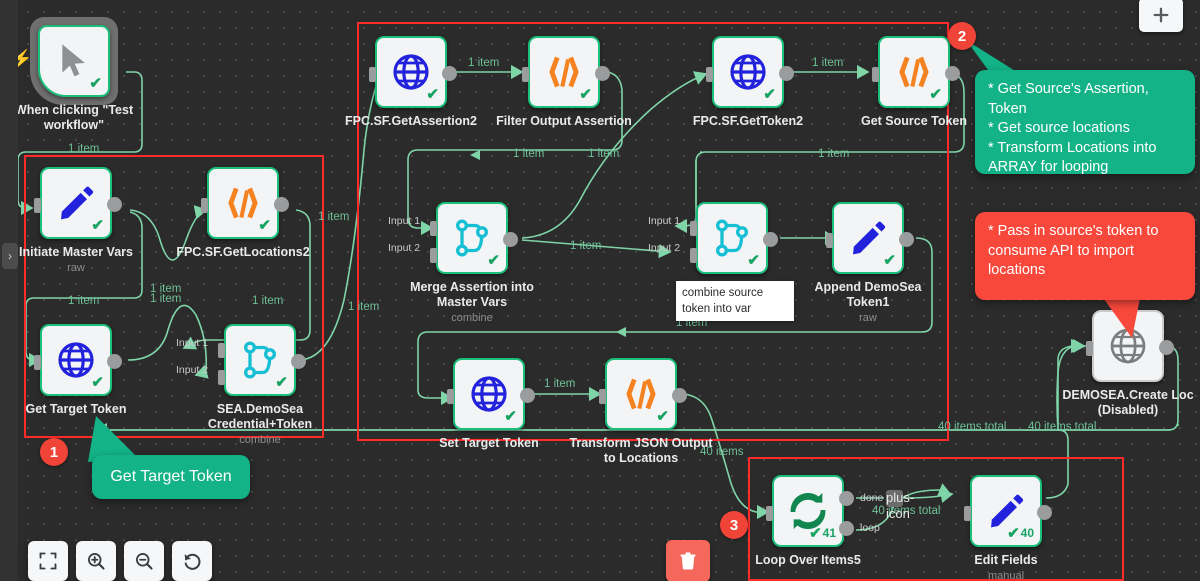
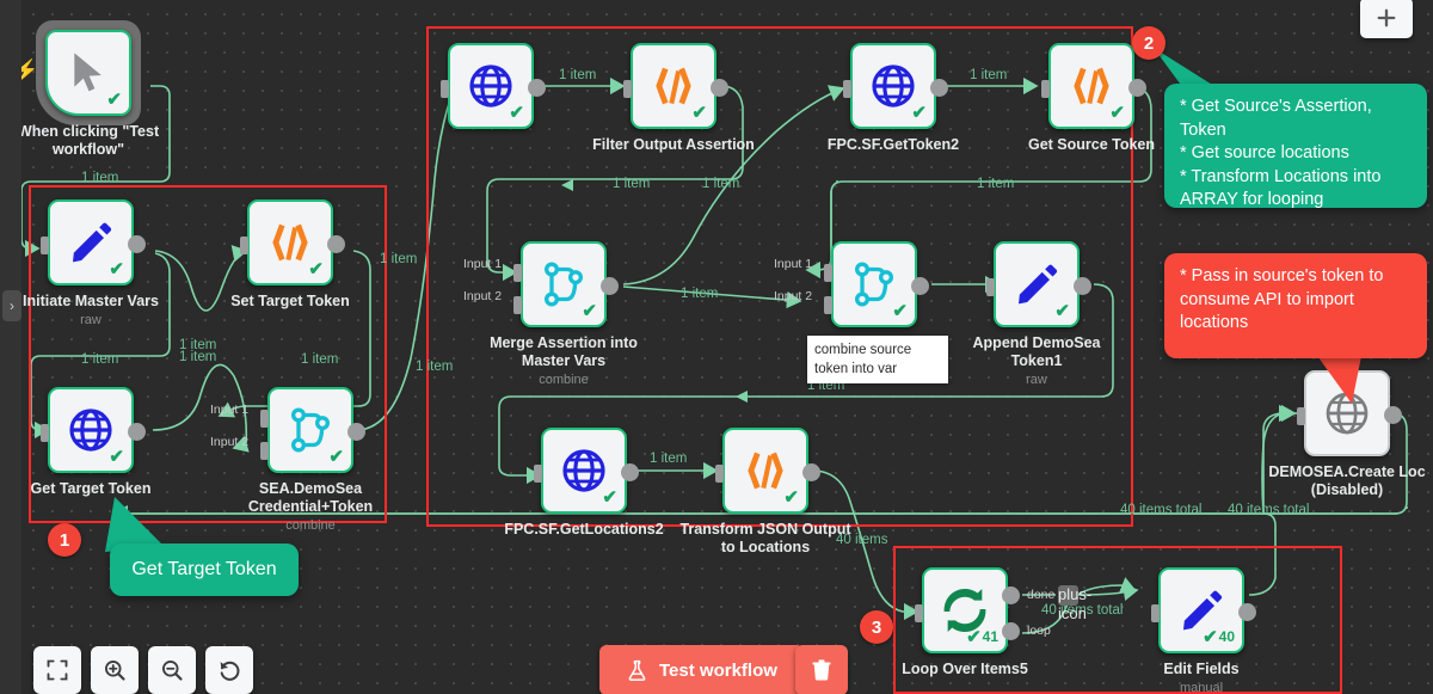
  1
  2
  3
  ✔
  ⚡
  When clicking "Test
  workflow"
  ✔
  Initiate Master Vars
  raw
  ✔
- FPC.SF.GetLocations2
+ Set Target Token
  ✔
  Get Target Token
  Input 1
  Input 2
  ✔
  SEA.DemoSea
  Credential+Token
  combine
  ✔
- FPC.SF.GetAssertion2
  ✔
  Filter Output Assertion
  ✔
  FPC.SF.GetToken2
  ✔
  Get Source Token
  Input 1
  Input 2
  ✔
  Merge Assertion into
  Master Vars
  combine
  Input 1
  Input 2
  ✔
  combine source
  token into var
  ✔
  Append DemoSea
  Token1
  raw
  ✔
- Set Target Token
+ FPC.SF.GetLocations2
  ✔
  Transform JSON Output
  to Locations
  DEMOSEA.Create Loc
  (Disabled)
  done
  loop
  ✔
  41
  Loop Over Items5
  plus-icon
  ✔
  40
  Edit Fields
  manual
  1 item
  1 item
  1 item
  1 item
  1 item
  1 item
  1 item
  1 item
  1 item
  1 item
  1 item
  1 item
  1 item
  1 item
  1 item
  40 items
  40ms total
  40 items total
  40 items total
  * Get Source's Assertion, Token
  * Get source locations
  * Transform Locations into ARRAY for looping
  * Pass in source's token to consume API to import locations
  Get Target Token
  ›
+ Test workflow
